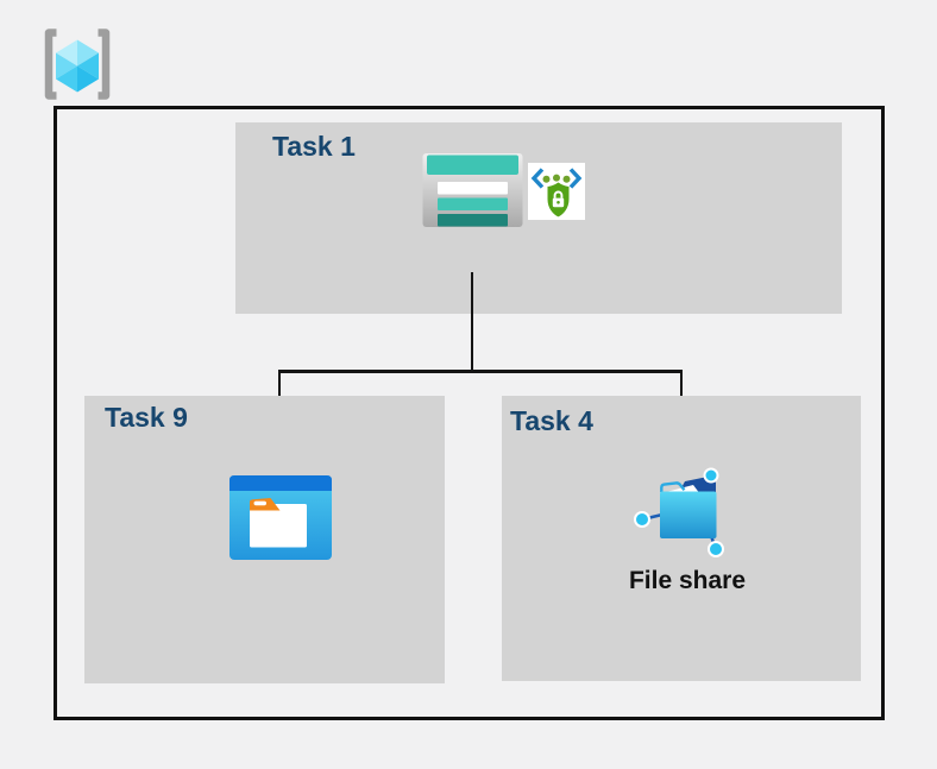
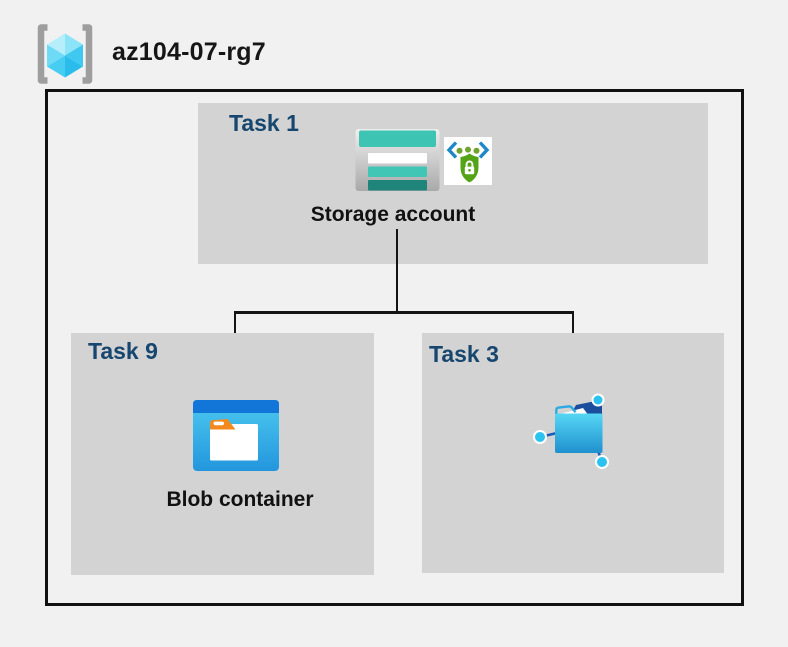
+ az104-07-rg7
  Task 1
+ Storage account
  Task 9
+ Blob container
- Task 4
+ Task 3
- File share
